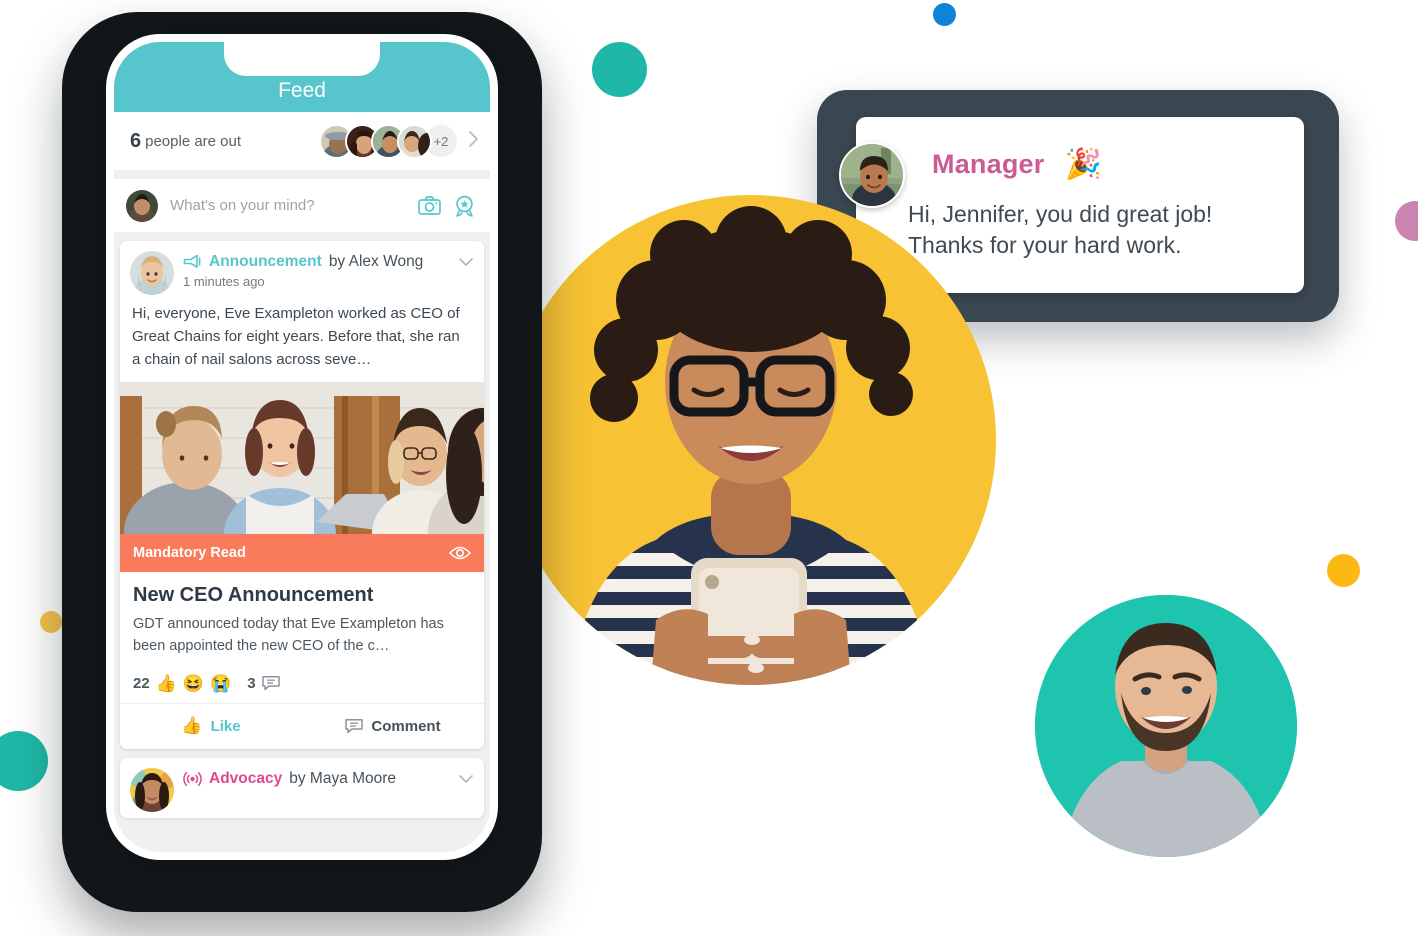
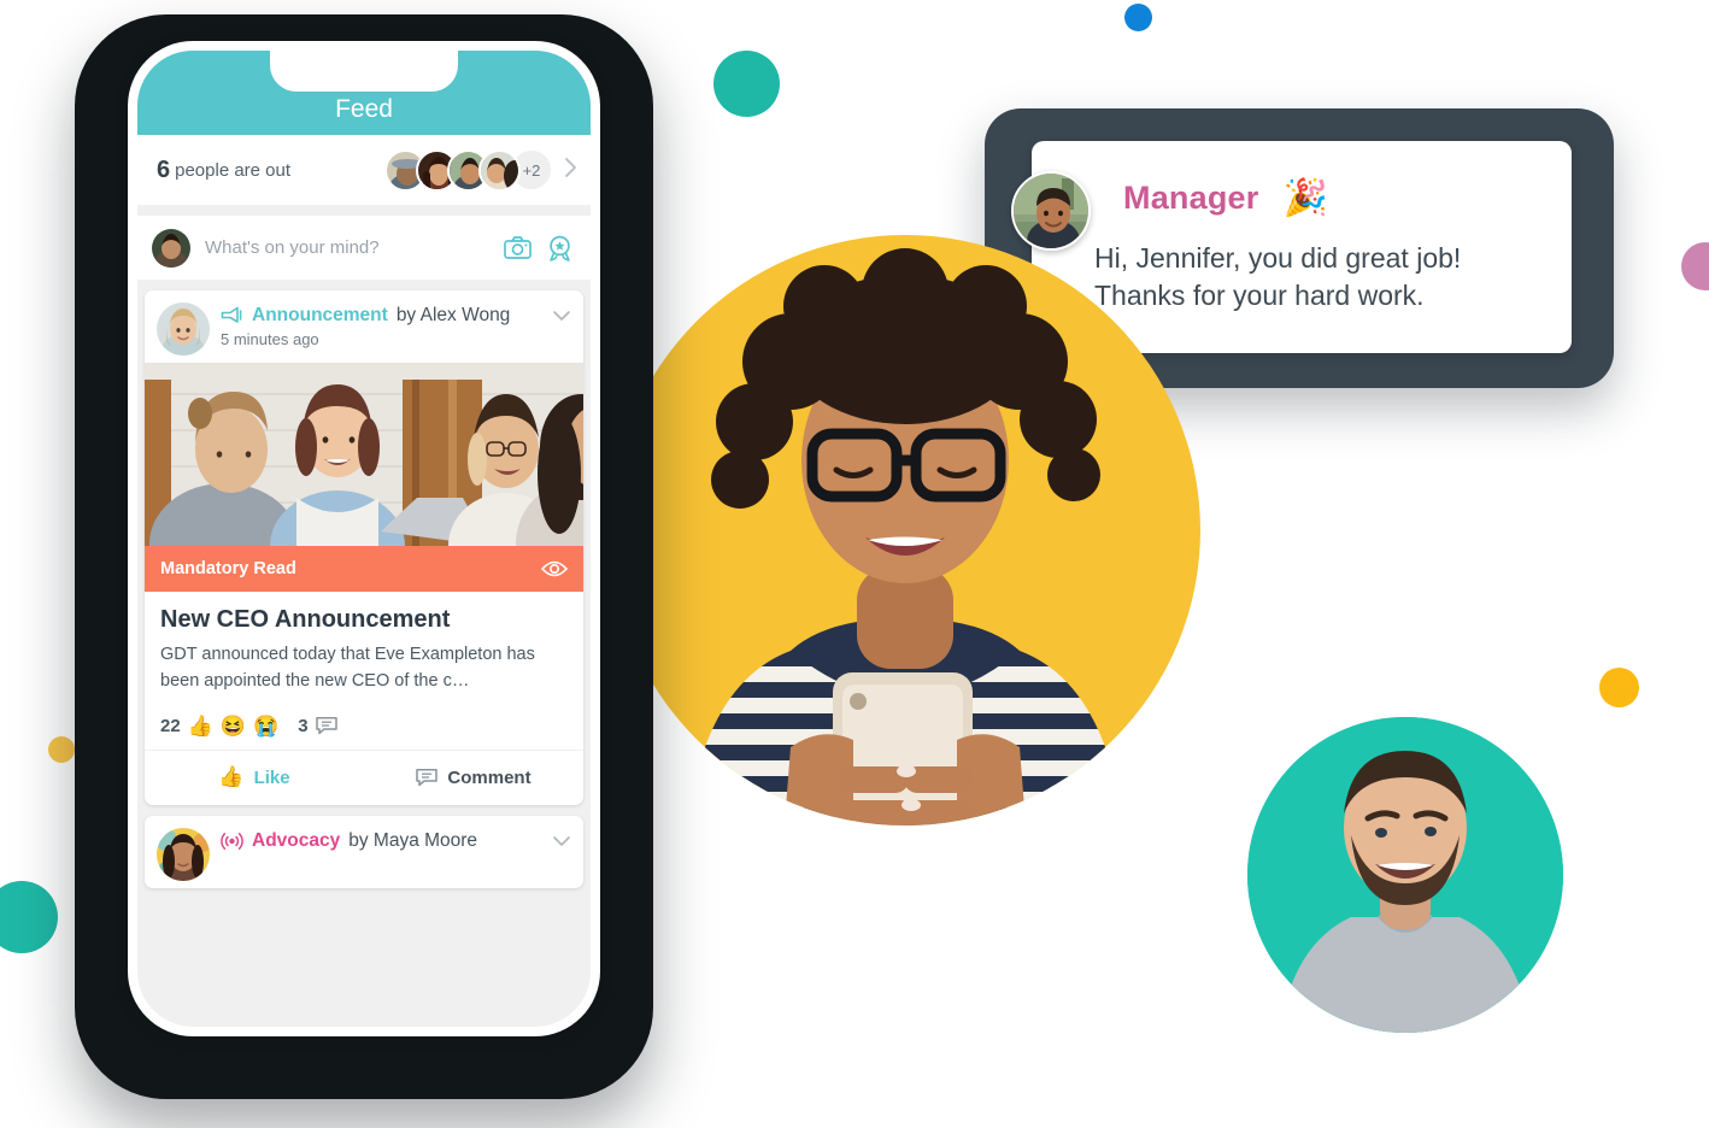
  Manager
  🎉
  Hi, Jennifer, you did great job! Thanks for your hard work.
  Feed
  6
  people are out
  +2
  What's on your mind?
  Announcement
  by Alex Wong
- 1 minutes ago
+ 5 minutes ago
- Hi, everyone, Eve Exampleton worked as CEO of Great Chains for eight years. Before that, she ran a chain of nail salons across seve…
  Mandatory Read
  New CEO Announcement
  GDT announced today that Eve Exampleton has been appointed the new CEO of the c…
  22
  👍
  😆
  😭
  3
  👍
  Like
  Comment
  Advocacy
  by Maya Moore
